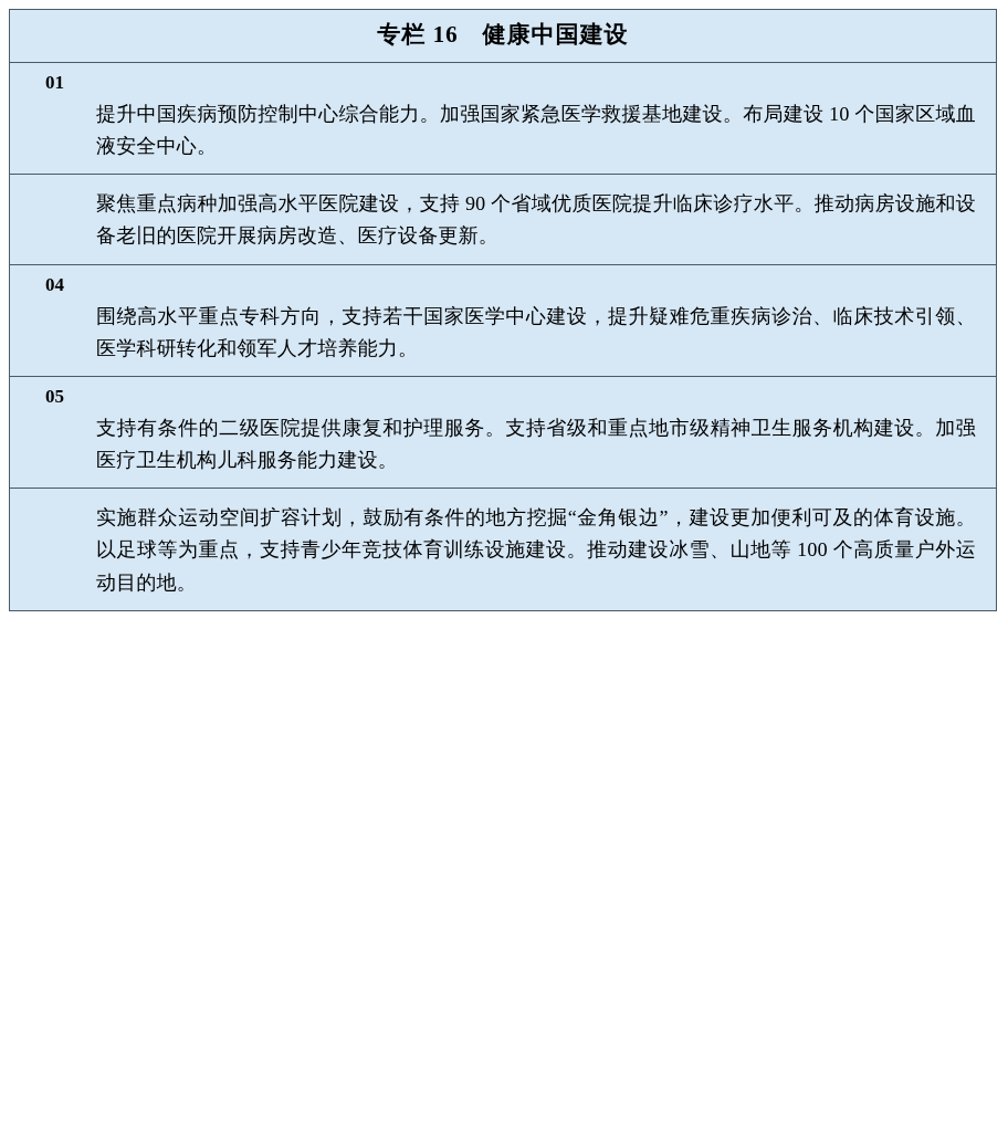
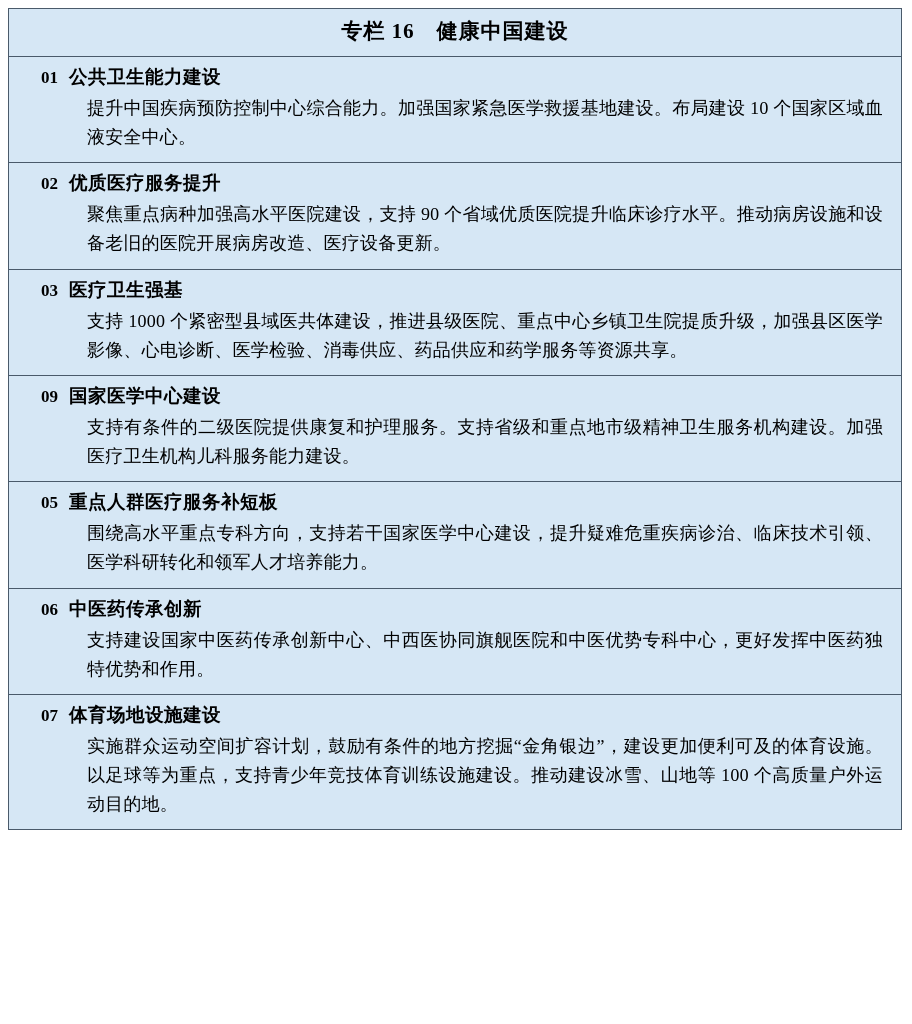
  专栏 16 健康中国建设
  01
+ 公共卫生能力建设
  提升中国疾病预防控制中心综合能力。加强国家紧急医学救援基地建设。布局建设 10 个国家区域血液安全中心。
+ 02
+ 优质医疗服务提升
  聚焦重点病种加强高水平医院建设，支持 90 个省域优质医院提升临床诊疗水平。推动病房设施和设备老旧的医院开展病房改造、医疗设备更新。
+ 03
+ 医疗卫生强基
+ 支持 1000 个紧密型县域医共体建设，推进县级医院、重点中心乡镇卫生院提质升级，加强县区医学影像、心电诊断、医学检验、消毒供应、药品供应和药学服务等资源共享。
- 04
+ 09
+ 国家医学中心建设
- 围绕高水平重点专科方向，支持若干国家医学中心建设，提升疑难危重疾病诊治、临床技术引领、医学科研转化和领军人才培养能力。
+ 支持有条件的二级医院提供康复和护理服务。支持省级和重点地市级精神卫生服务机构建设。加强医疗卫生机构儿科服务能力建设。
  05
+ 重点人群医疗服务补短板
- 支持有条件的二级医院提供康复和护理服务。支持省级和重点地市级精神卫生服务机构建设。加强医疗卫生机构儿科服务能力建设。
+ 围绕高水平重点专科方向，支持若干国家医学中心建设，提升疑难危重疾病诊治、临床技术引领、医学科研转化和领军人才培养能力。
+ 06
+ 中医药传承创新
+ 支持建设国家中医药传承创新中心、中西医协同旗舰医院和中医优势专科中心，更好发挥中医药独特优势和作用。
+ 07
+ 体育场地设施建设
  实施群众运动空间扩容计划，鼓励有条件的地方挖掘“金角银边”，建设更加便利可及的体育设施。以足球等为重点，支持青少年竞技体育训练设施建设。推动建设冰雪、山地等 100 个高质量户外运动目的地。
